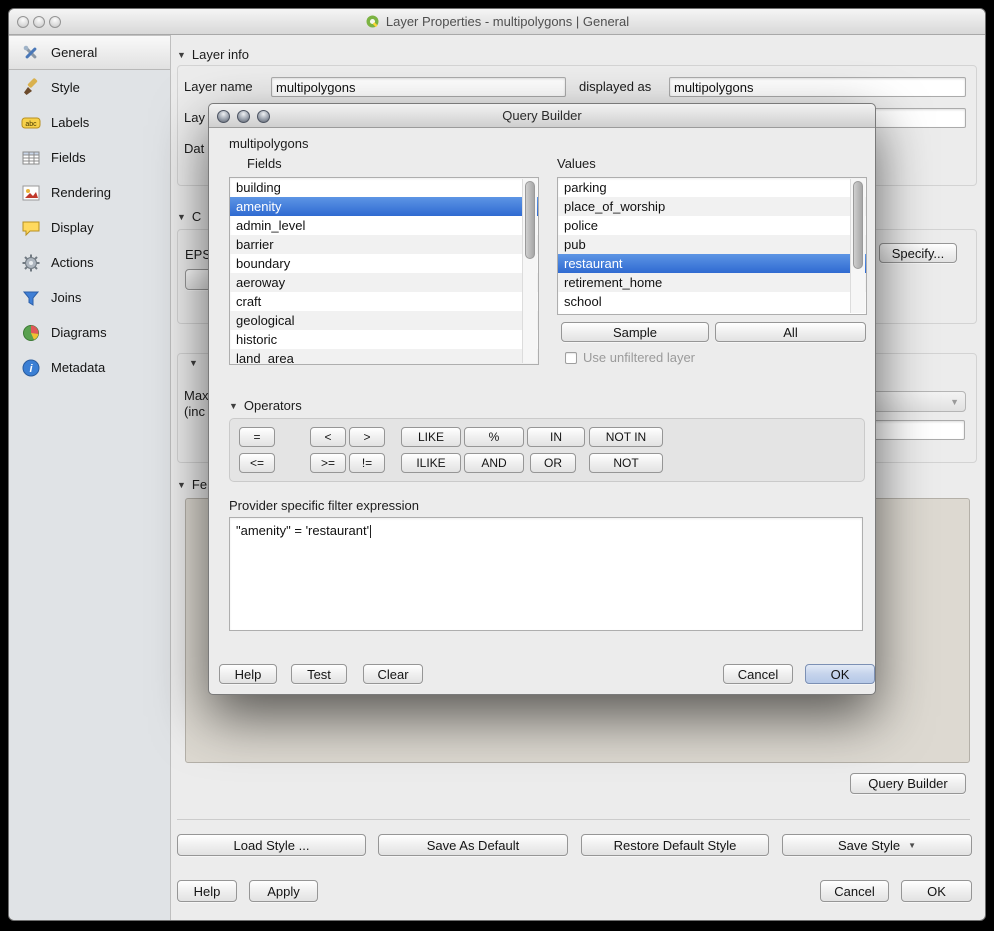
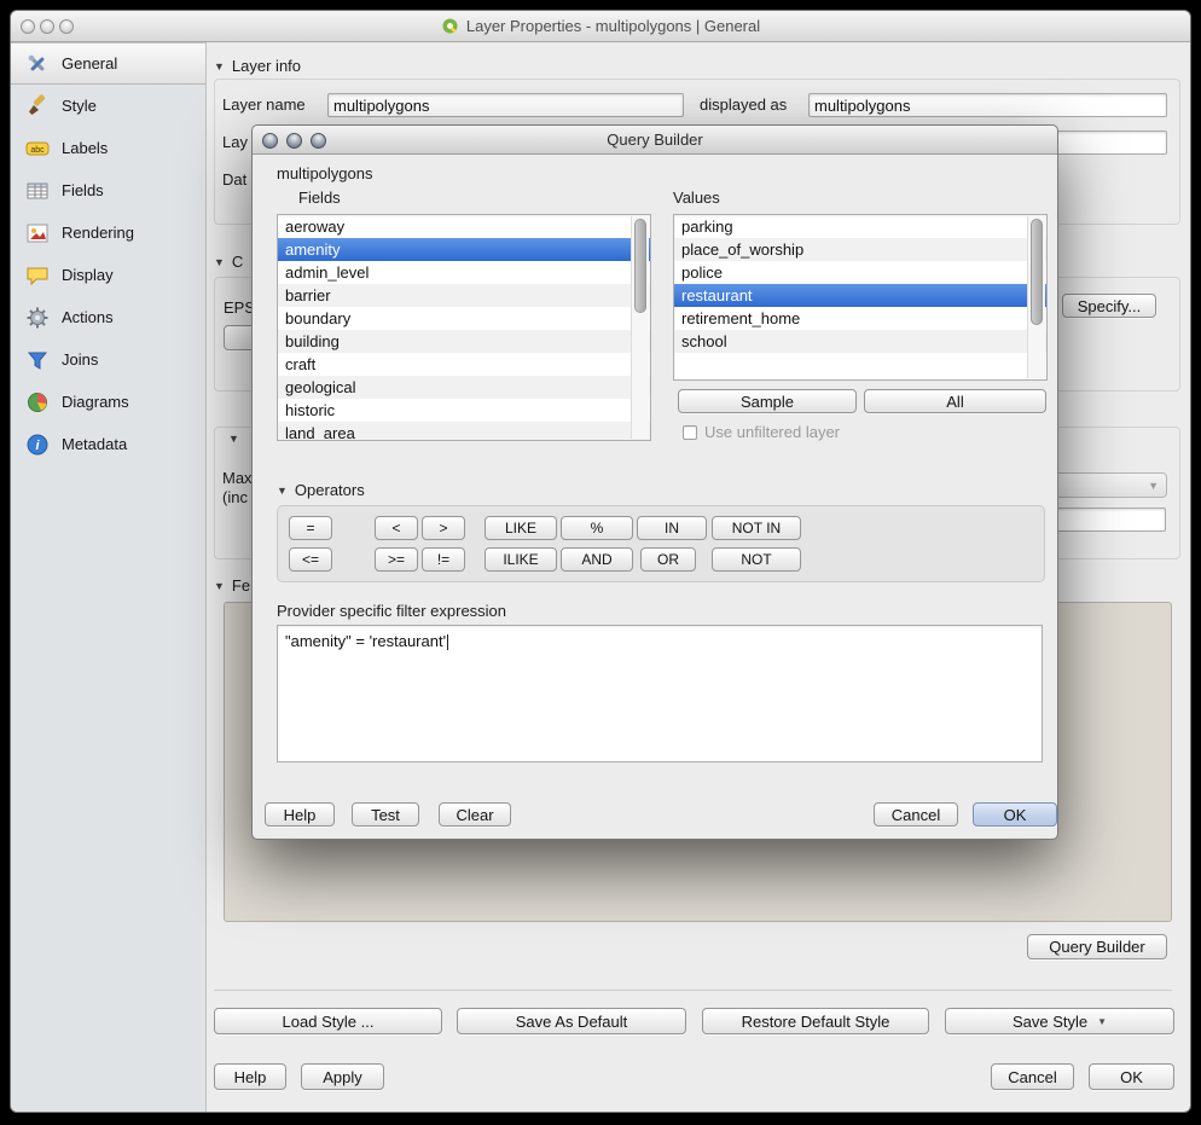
  Layer Properties - multipolygons | General
  General
  Style
  Labels
  Fields
  Rendering
  Display
  Actions
  Joins
  Diagrams
  i
  Metadata
  ▼
  Layer info
  Layer name
  multipolygons
  displayed as
  multipolygons
  Lay
  Dat
  ▼
  C
  EPS
  Specify...
  ▼
  Max
  (inc
  ▼
  ▼
  Fe
  Query Builder
  Load Style ...
  Save As Default
  Restore Default Style
  Save Style
  ▼
  Help
  Apply
  Cancel
  OK
  Query Builder
  multipolygons
  Fields
  Values
- building
+ aeroway
  amenity
  admin_level
  barrier
  boundary
- aeroway
+ building
  craft
  geological
  historic
  land_area
  parking
  place_of_worship
  police
- pub
  restaurant
  retirement_home
  school
  Sample
  All
  Use unfiltered layer
  ▼
  Operators
  =
  <
  >
  LIKE
  %
  IN
  NOT IN
  <=
  >=
  !=
  ILIKE
  AND
  OR
  NOT
  Provider specific filter expression
  "amenity" = 'restaurant'
  Help
  Test
  Clear
  Cancel
  OK
